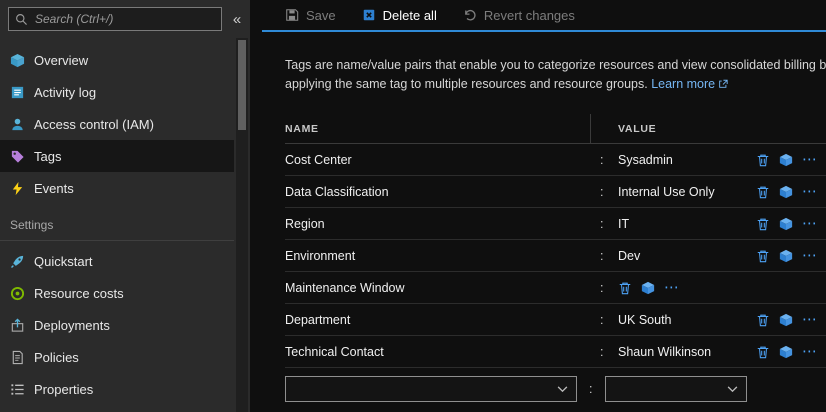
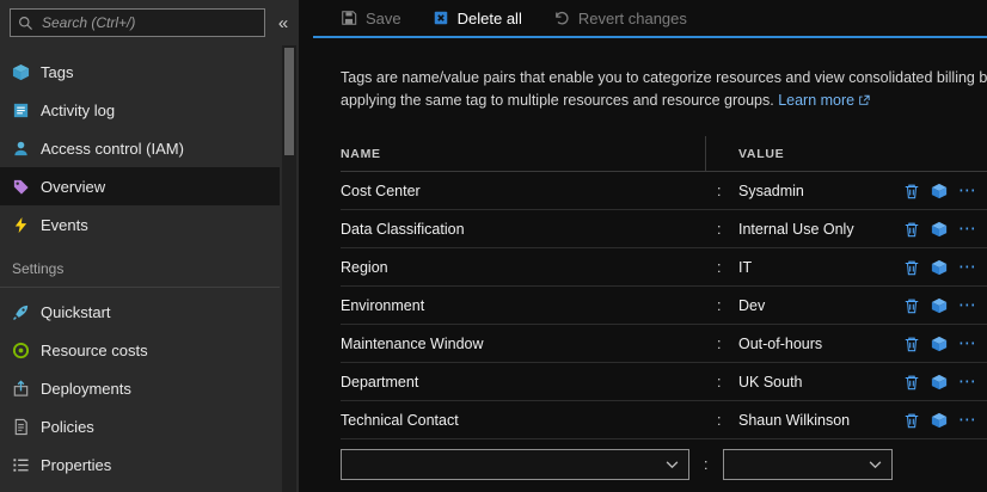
  Search (Ctrl+/)
  «
- Overview
+ Tags
  Activity log
  Access control (IAM)
- Tags
+ Overview
  Events
  Settings
  Quickstart
  Resource costs
  Deployments
  Policies
  Properties
  Save
  Delete all
  Revert changes
  Tags are name/value pairs that enable you to categorize resources and view consolidated billing b applying the same tag to multiple resources and resource groups. Learn more
  NAME
  VALUE
  Cost Center
  :
  Sysadmin
  ⋯
  Data Classification
  :
  Internal Use Only
  ⋯
  Region
  :
  IT
  ⋯
  Environment
  :
  Dev
  ⋯
  Maintenance Window
  :
+ Out-of-hours
  ⋯
  Department
  :
  UK South
  ⋯
  Technical Contact
  :
  Shaun Wilkinson
  ⋯
  :
